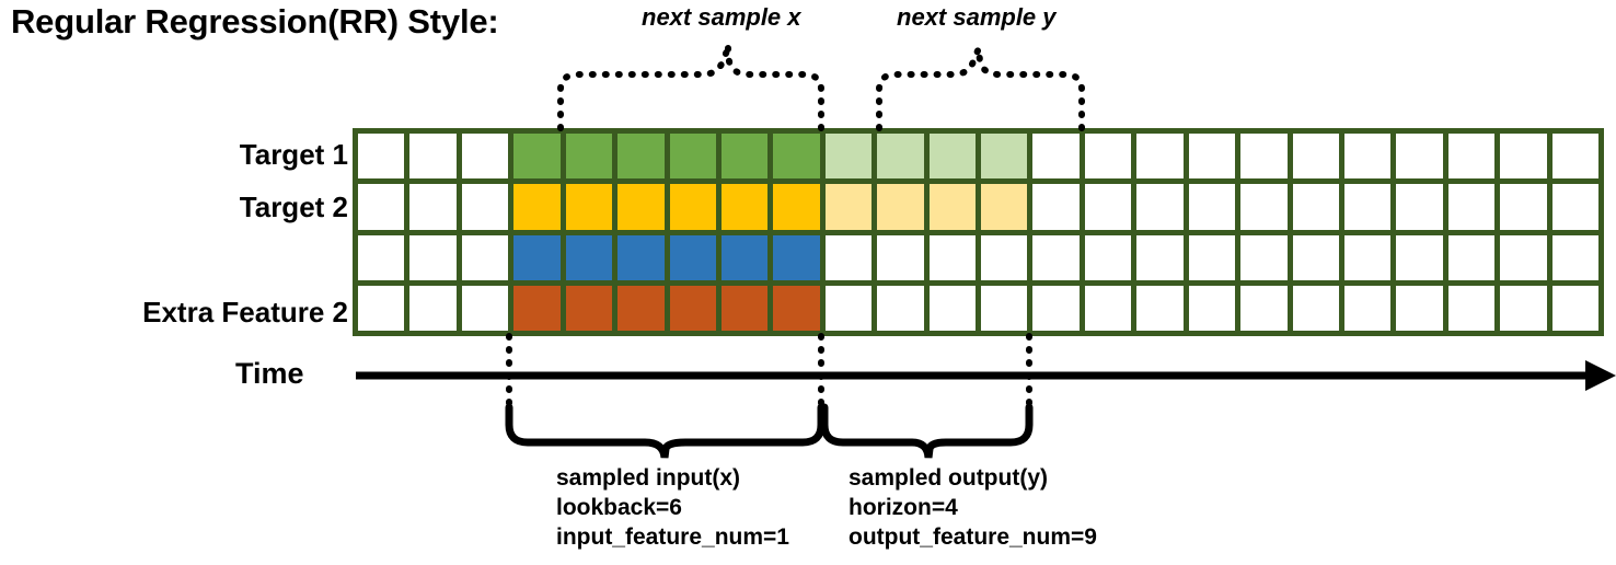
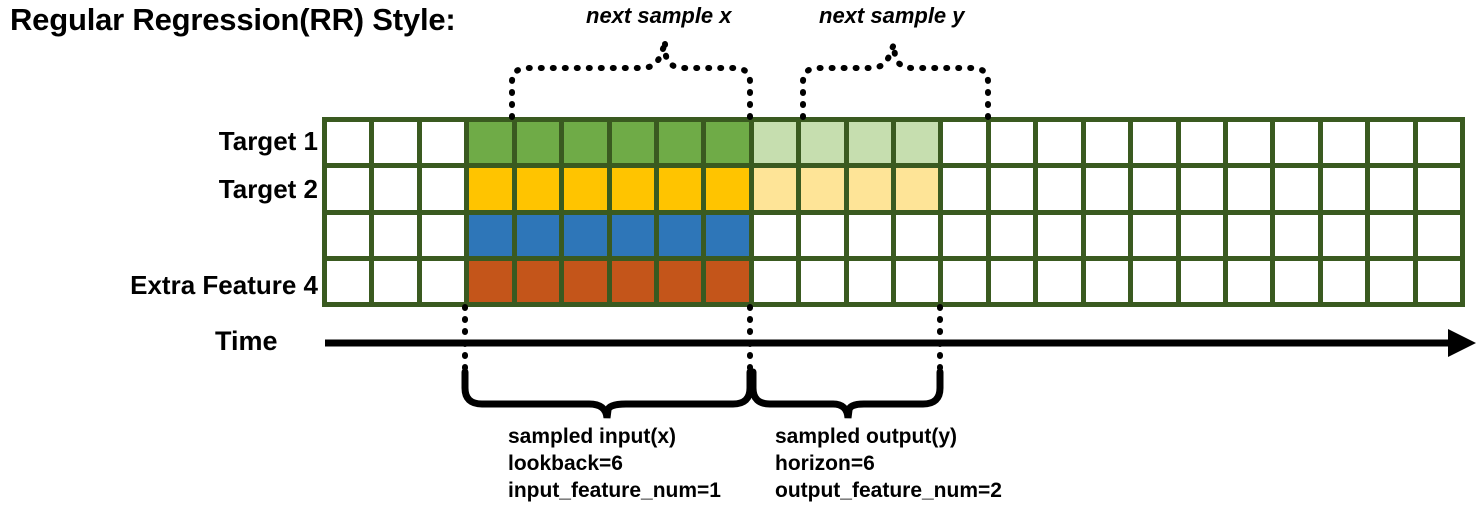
  Regular Regression(RR) Style:
  Target 1
  Target 2
- Extra Feature 2
+ Extra Feature 4
  next sample x
  next sample y
  Time
  sampled input(x)
  lookback=6
  input_feature_num=1
  sampled output(y)
- horizon=4
+ horizon=6
- output_feature_num=9
+ output_feature_num=2
